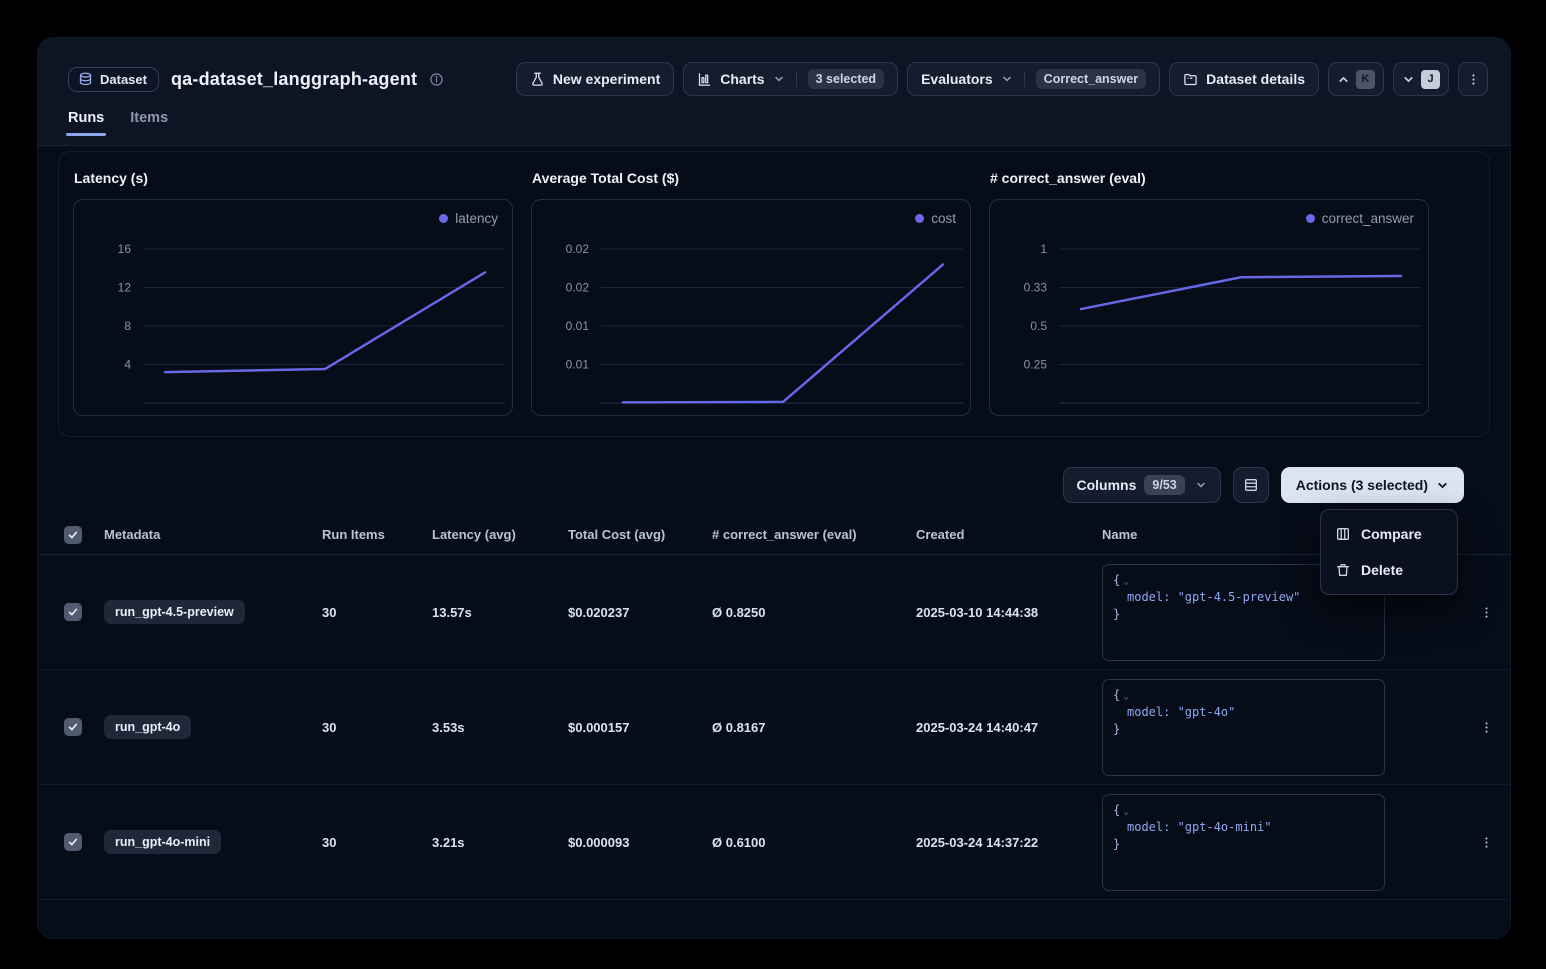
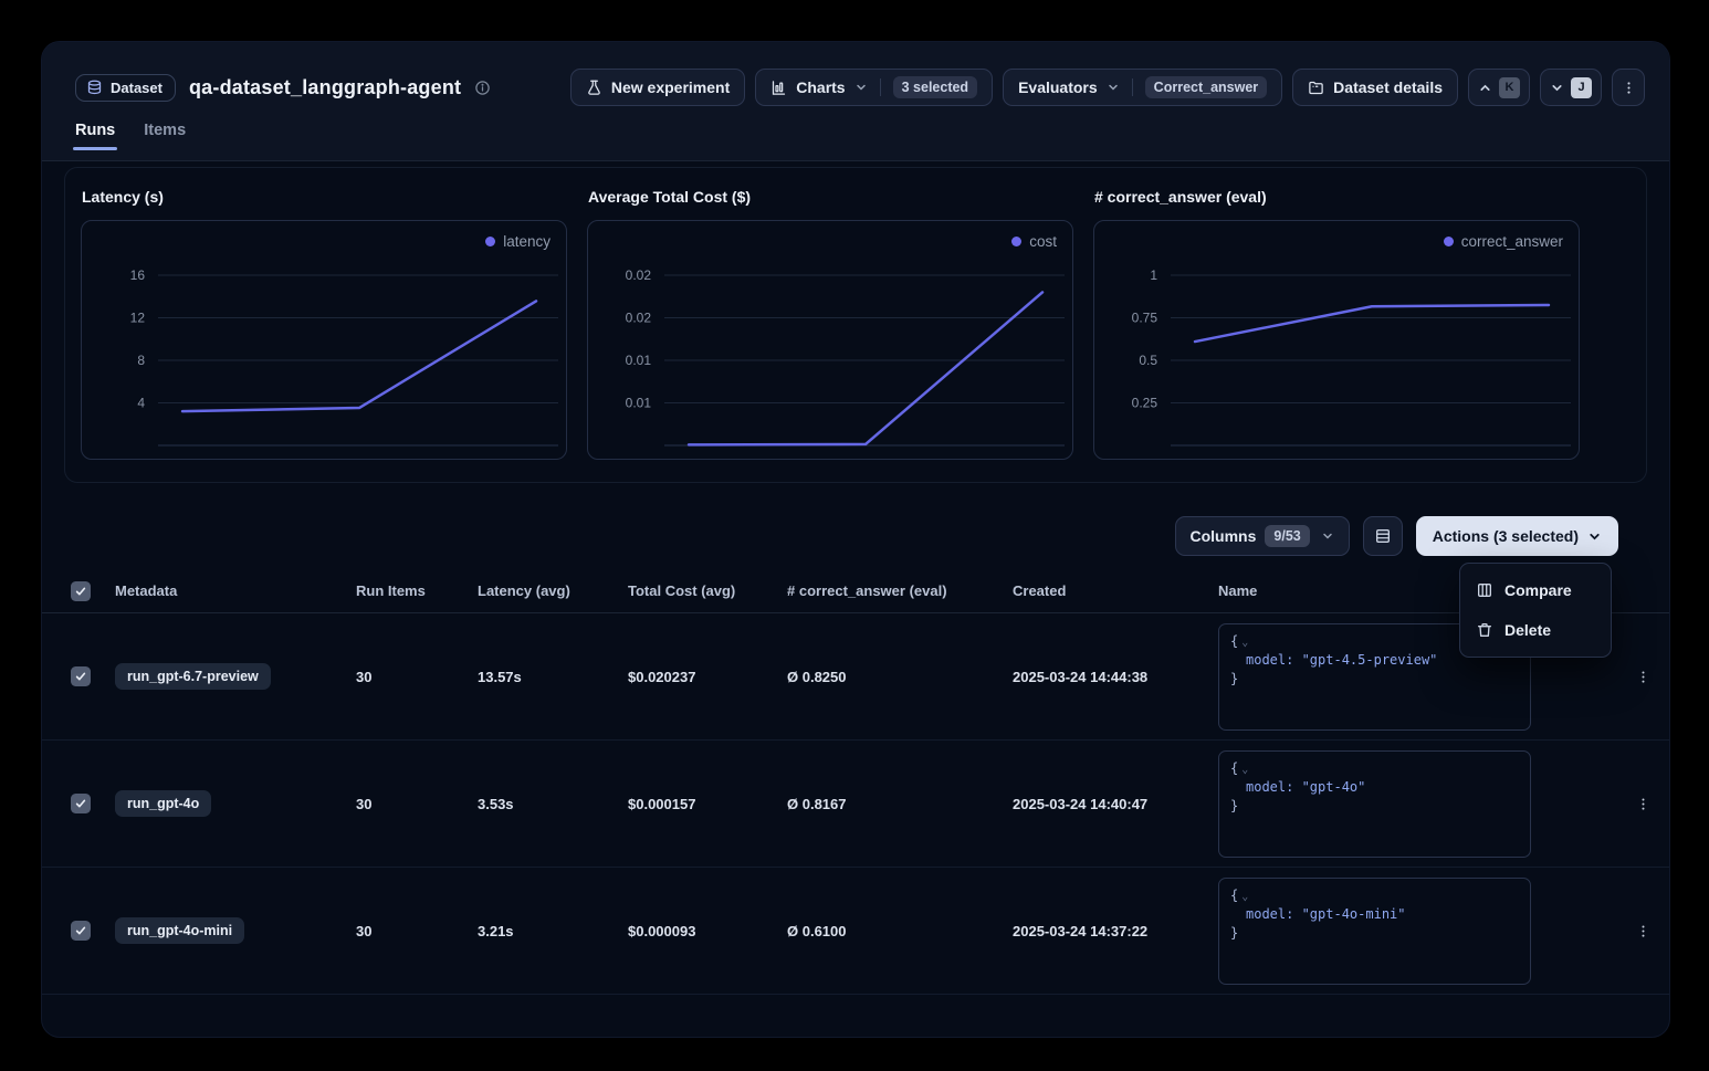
  Dataset
  qa-dataset_langgraph-agent
  New experiment
  Charts
  3 selected
  Evaluators
  Correct_answer
  Dataset details
  K
  J
  Runs
  Items
  Latency (s)
  16
  12
  8
  4
  latency
  Average Total Cost ($)
  0.02
  0.02
  0.01
  0.01
  cost
  # correct_answer (eval)
  1
- 0.33
+ 0.75
  0.5
  0.25
  correct_answer
  Columns
  9/53
  Actions (3 selected)
  Compare
  Delete
  Metadata
  Run Items
  Latency (avg)
  Total Cost (avg)
  # correct_answer (eval)
  Created
  Name
- run_gpt-4.5-preview
+ run_gpt-6.7-preview
  30
  13.57s
  $0.020237
  Ø 0.8250
- 2025-03-10 14:44:38
+ 2025-03-24 14:44:38
  { ⌄
  model: "gpt-4.5-preview"
  }
  run_gpt-4o
  30
  3.53s
  $0.000157
  Ø 0.8167
  2025-03-24 14:40:47
  { ⌄
  model: "gpt-4o"
  }
  run_gpt-4o-mini
  30
  3.21s
  $0.000093
  Ø 0.6100
  2025-03-24 14:37:22
  { ⌄
  model: "gpt-4o-mini"
  }
